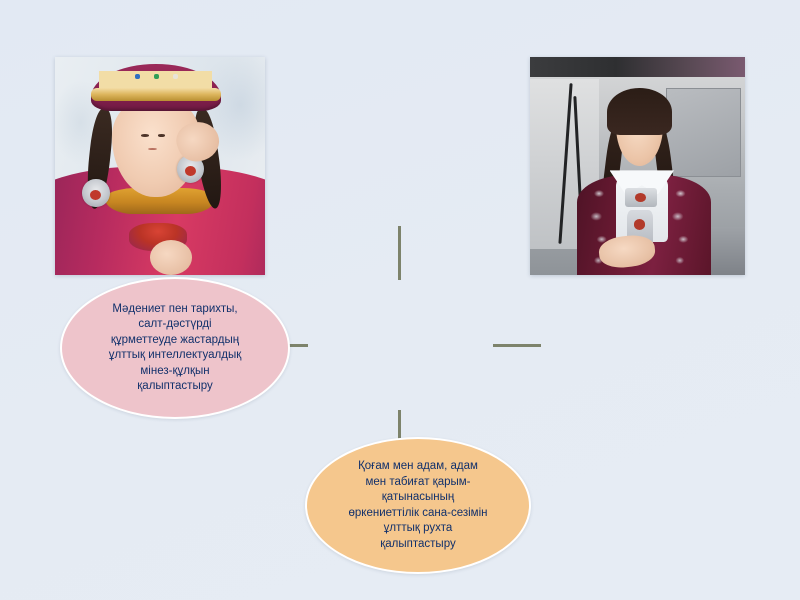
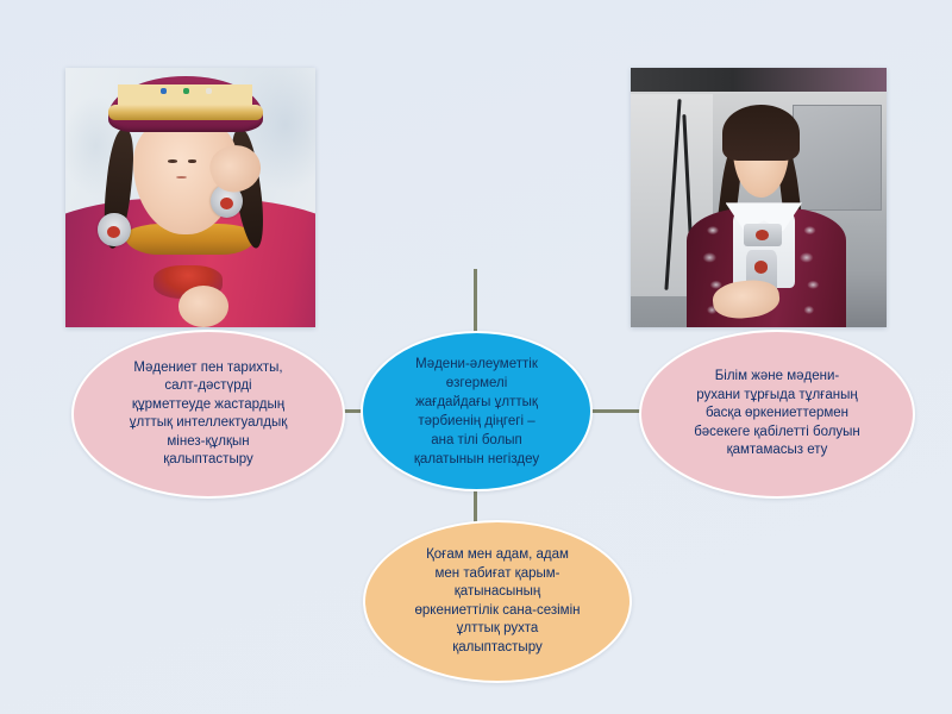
  Мәдениет пен тарихты,
  салт-дәстүрді
  құрметтеуде жастардың
  ұлттық интеллектуалдық
  мінез-құлқын
  қалыптастыру
+ Мәдени-әлеуметтік
+ өзгермелі
+ жағдайдағы ұлттық
+ тәрбиенің діңгегі –
+ ана тілі болып
+ қалатынын негіздеу
+ Білім және мәдени-
+ рухани тұрғыда тұлғаның
+ басқа өркениеттермен
+ бәсекеге қабілетті болуын
+ қамтамасыз ету
  Қоғам мен адам, адам
  мен табиғат қарым-
  қатынасының
  өркениеттілік сана-сезімін
  ұлттық рухта
  қалыптастыру
